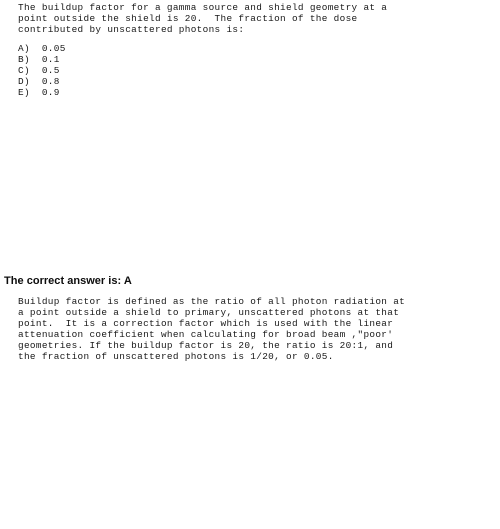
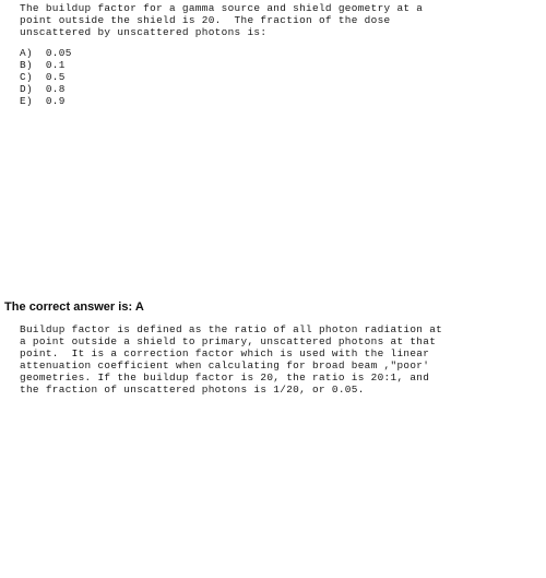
  The buildup factor for a gamma source and shield geometry at a
  point outside the shield is 20. The fraction of the dose
- contributed by unscattered photons is:
+ unscattered by unscattered photons is:
  A) 0.05
  B) 0.1
  C) 0.5
  D) 0.8
  E) 0.9
  The correct answer is: A
  Buildup factor is defined as the ratio of all photon radiation at
  a point outside a shield to primary, unscattered photons at that
  point. It is a correction factor which is used with the linear
  attenuation coefficient when calculating for broad beam ,"poor'
  geometries. If the buildup factor is 20, the ratio is 20:1, and
  the fraction of unscattered photons is 1/20, or 0.05.
